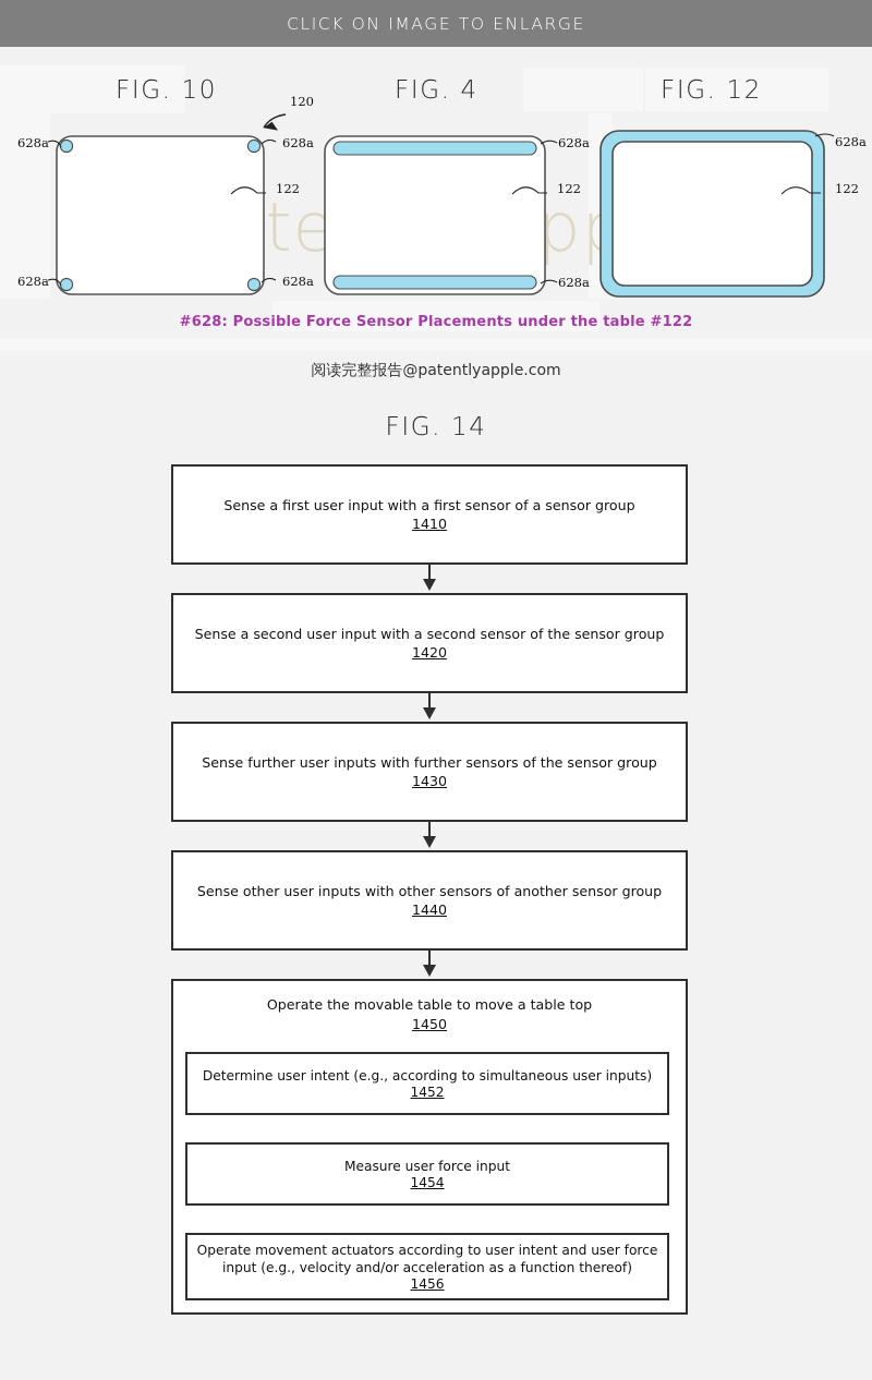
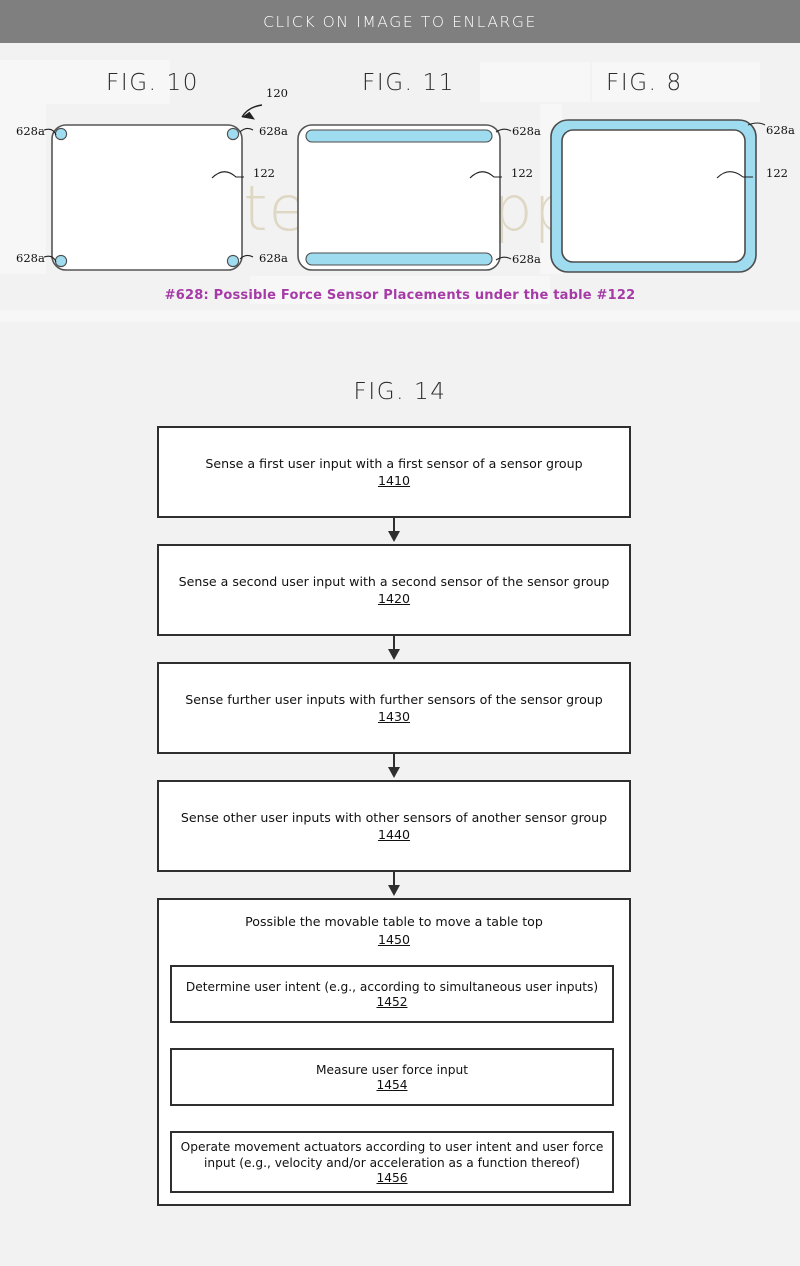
  CLICK ON IMAGE TO ENLARGE
  FIG. 10
  628a
  628a
  628a
  628a
  122
  120
- FIG. 4
+ FIG. 11
  628a
  628a
  122
- FIG. 12
+ FIG. 8
  628a
  122
  #628: Possible Force Sensor Placements under the table #122
- 阅读完整报告@patentlyapple.com
  FIG. 14
  Sense a first user input with a first sensor of a sensor group
  1410
  Sense a second user input with a second sensor of the sensor group
  1420
  Sense further user inputs with further sensors of the sensor group
  1430
  Sense other user inputs with other sensors of another sensor group
  1440
- Operate the movable table to move a table top
+ Possible the movable table to move a table top
  1450
  Determine user intent (e.g., according to simultaneous user inputs)
  1452
  Measure user force input
  1454
  Operate movement actuators according to user intent and user force input (e.g., velocity and/or acceleration as a function thereof)
  1456
